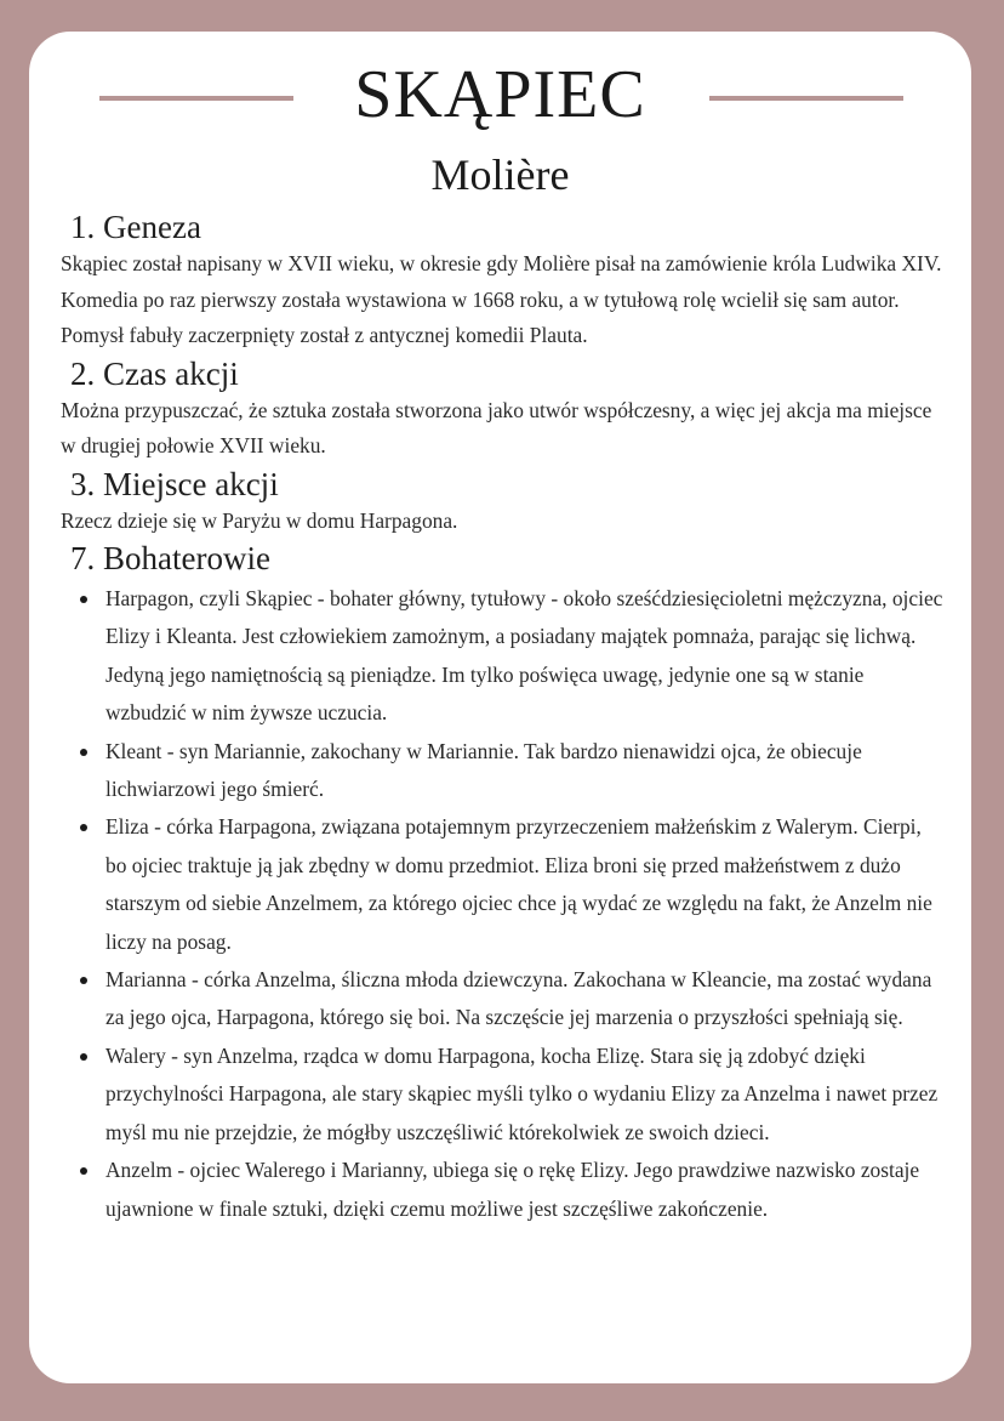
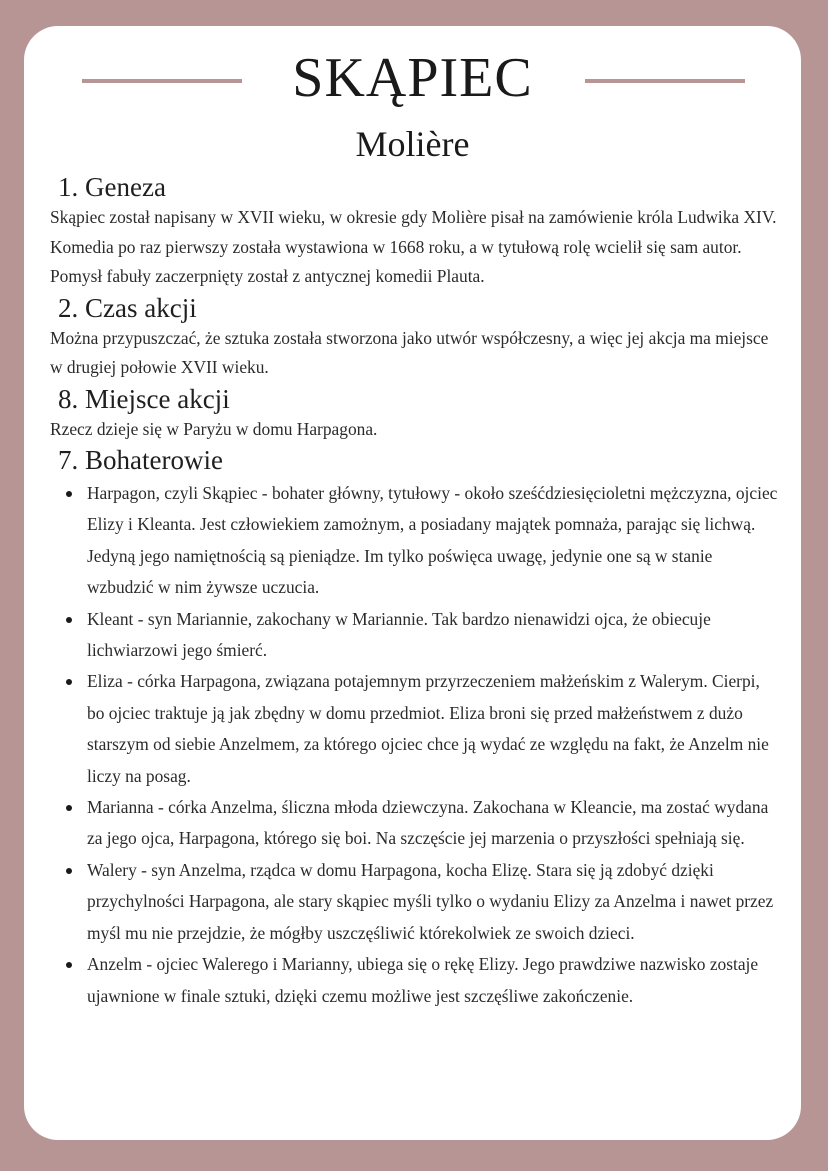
  SKĄPIEC
  Molière
  1. Geneza
  Skąpiec został napisany w XVII wieku, w okresie gdy Molière pisał na zamówienie króla Ludwika XIV. Komedia po raz pierwszy została wystawiona w 1668 roku, a w tytułową rolę wcielił się sam autor. Pomysł fabuły zaczerpnięty został z antycznej komedii Plauta.
  2. Czas akcji
  Można przypuszczać, że sztuka została stworzona jako utwór współczesny, a więc jej akcja ma miejsce w drugiej połowie XVII wieku.
- 3. Miejsce akcji
+ 8. Miejsce akcji
  Rzecz dzieje się w Paryżu w domu Harpagona.
  7. Bohaterowie
  Harpagon, czyli Skąpiec - bohater główny, tytułowy - około sześćdziesięcioletni mężczyzna, ojciec Elizy i Kleanta. Jest człowiekiem zamożnym, a posiadany majątek pomnaża, parając się lichwą. Jedyną jego namiętnością są pieniądze. Im tylko poświęca uwagę, jedynie one są w stanie wzbudzić w nim żywsze uczucia.
  Kleant - syn Mariannie, zakochany w Mariannie. Tak bardzo nienawidzi ojca, że obiecuje lichwiarzowi jego śmierć.
  Eliza - córka Harpagona, związana potajemnym przyrzeczeniem małżeńskim z Walerym. Cierpi, bo ojciec traktuje ją jak zbędny w domu przedmiot. Eliza broni się przed małżeństwem z dużo starszym od siebie Anzelmem, za którego ojciec chce ją wydać ze względu na fakt, że Anzelm nie liczy na posag.
  Marianna - córka Anzelma, śliczna młoda dziewczyna. Zakochana w Kleancie, ma zostać wydana za jego ojca, Harpagona, którego się boi. Na szczęście jej marzenia o przyszłości spełniają się.
  Walery - syn Anzelma, rządca w domu Harpagona, kocha Elizę. Stara się ją zdobyć dzięki przychylności Harpagona, ale stary skąpiec myśli tylko o wydaniu Elizy za Anzelma i nawet przez myśl mu nie przejdzie, że mógłby uszczęśliwić którekolwiek ze swoich dzieci.
  Anzelm - ojciec Walerego i Marianny, ubiega się o rękę Elizy. Jego prawdziwe nazwisko zostaje ujawnione w finale sztuki, dzięki czemu możliwe jest szczęśliwe zakończenie.
